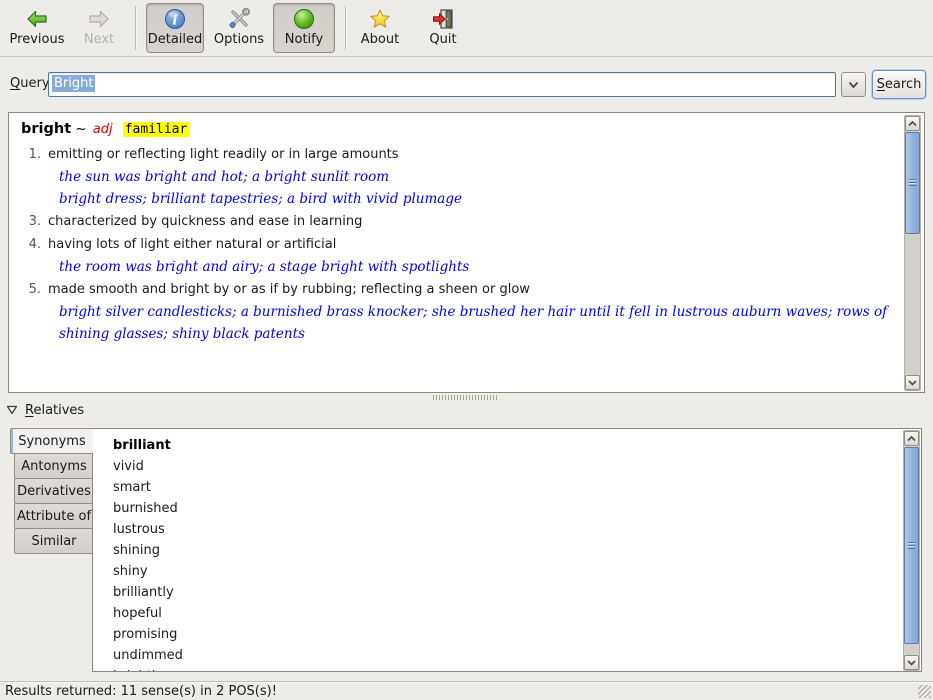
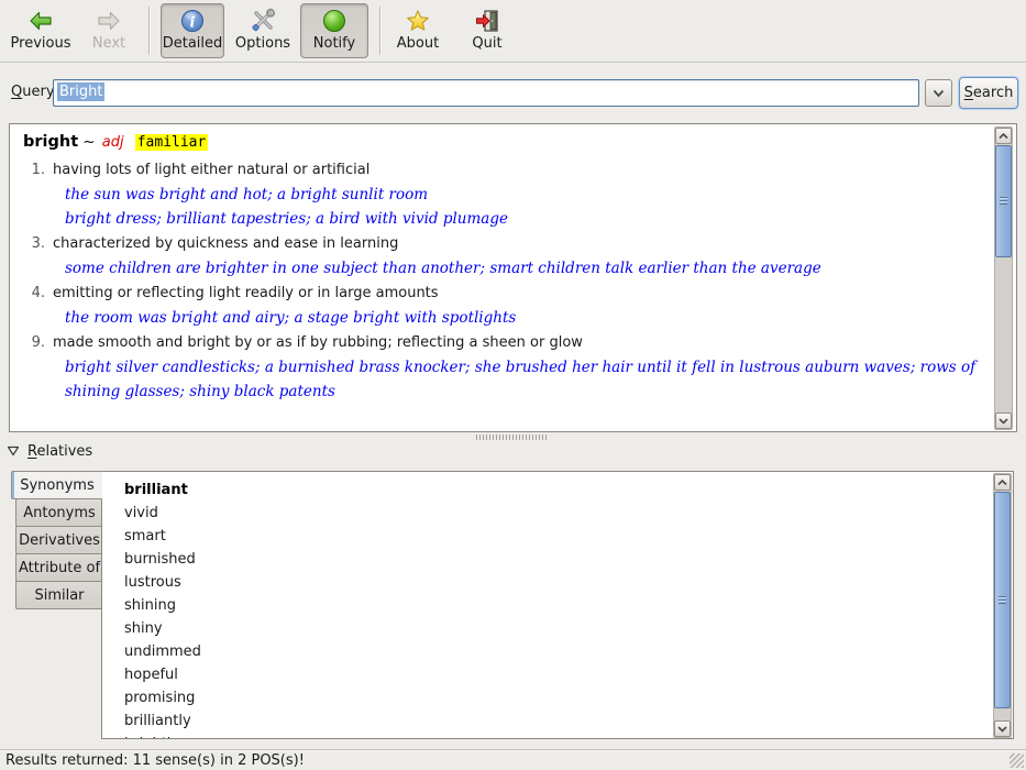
  Previous
  Next
  i
  Detailed
  Options
  Notify
  About
  Quit
  Query
  Bright
  Search
  bright ~ adj familiar
- 1. emitting or reflecting light readily or in large amounts
+ 1. having lots of light either natural or artificial
  the sun was bright and hot; a bright sunlit room
  bright dress; brilliant tapestries; a bird with vivid plumage
  3. characterized by quickness and ease in learning
+ some children are brighter in one subject than another; smart children talk earlier than the average
- 4. having lots of light either natural or artificial
+ 4. emitting or reflecting light readily or in large amounts
  the room was bright and airy; a stage bright with spotlights
- 5. made smooth and bright by or as if by rubbing; reflecting a sheen or glow
+ 9. made smooth and bright by or as if by rubbing; reflecting a sheen or glow
  bright silver candlesticks; a burnished brass knocker; she brushed her hair until it fell in lustrous auburn waves; rows of shining glasses; shiny black patents
  Relatives
  Synonyms
  Antonyms
  Derivatives
  Attribute of
  Similar
  brilliant
  vivid
  smart
  burnished
  lustrous
  shining
  shiny
- brilliantly
+ undimmed
  hopeful
  promising
- undimmed
+ brilliantly
  Results returned: 11 sense(s) in 2 POS(s)!
